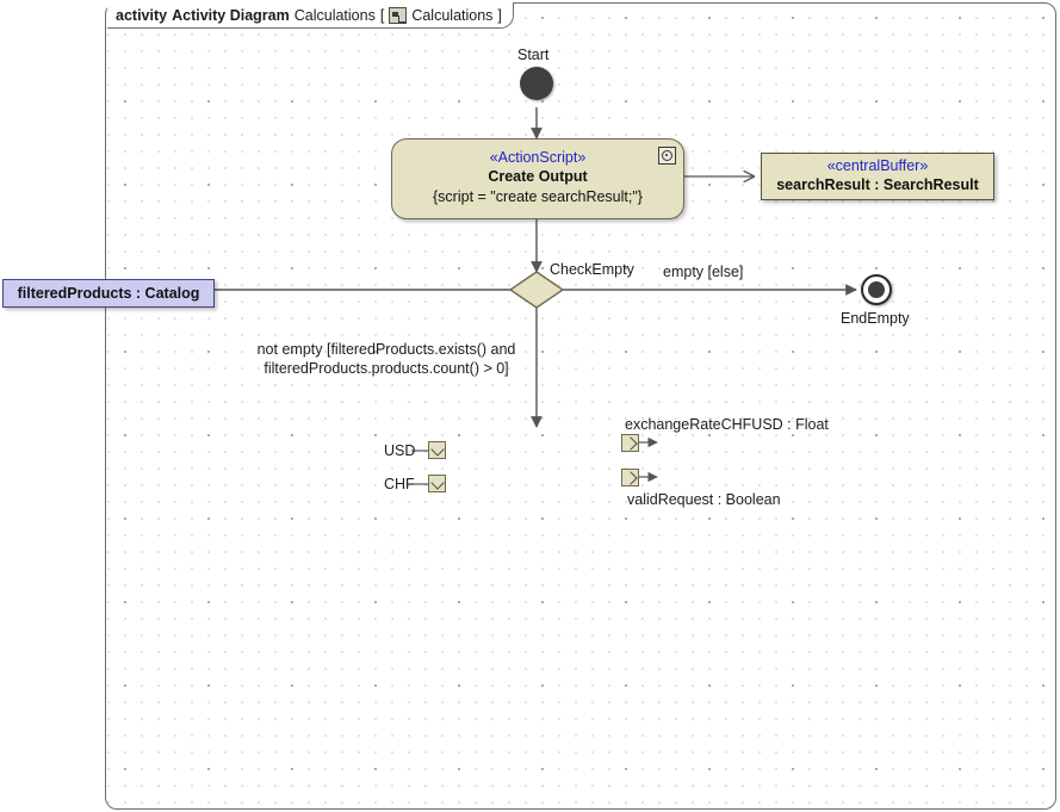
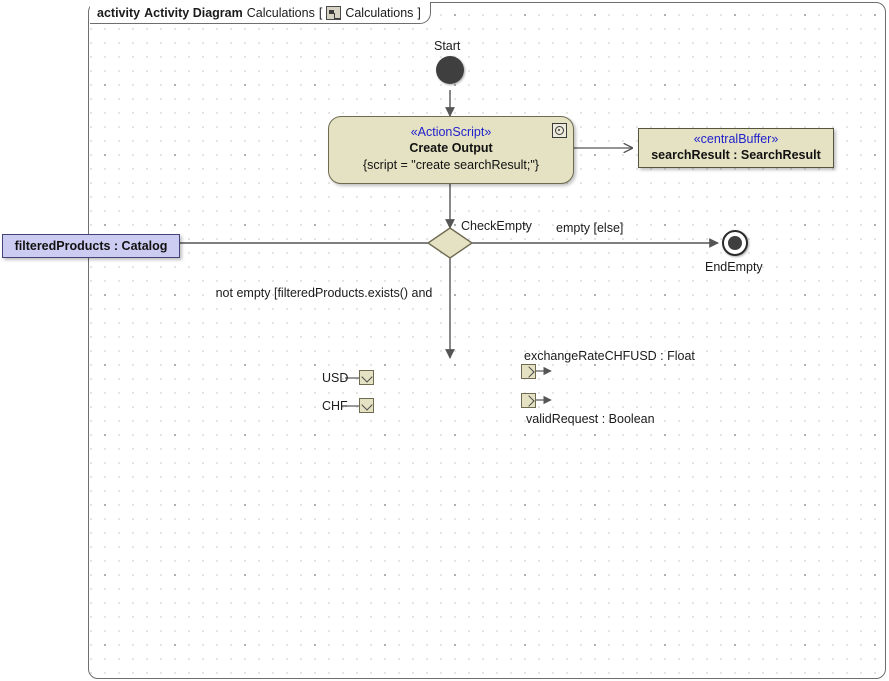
  activity
  Activity Diagram
  Calculations
  [
  Calculations
  ]
  Start
  «ActionScript»
  Create Output
  {script = "create searchResult;"}
  «centralBuffer»
  searchResult : SearchResult
  filteredProducts : Catalog
  CheckEmpty
  empty [else]
  not empty [filteredProducts.exists() and
- filteredProducts.products.count() > 0]
  EndEmpty
  USD
  CHF
  exchangeRateCHFUSD : Float
  validRequest : Boolean
